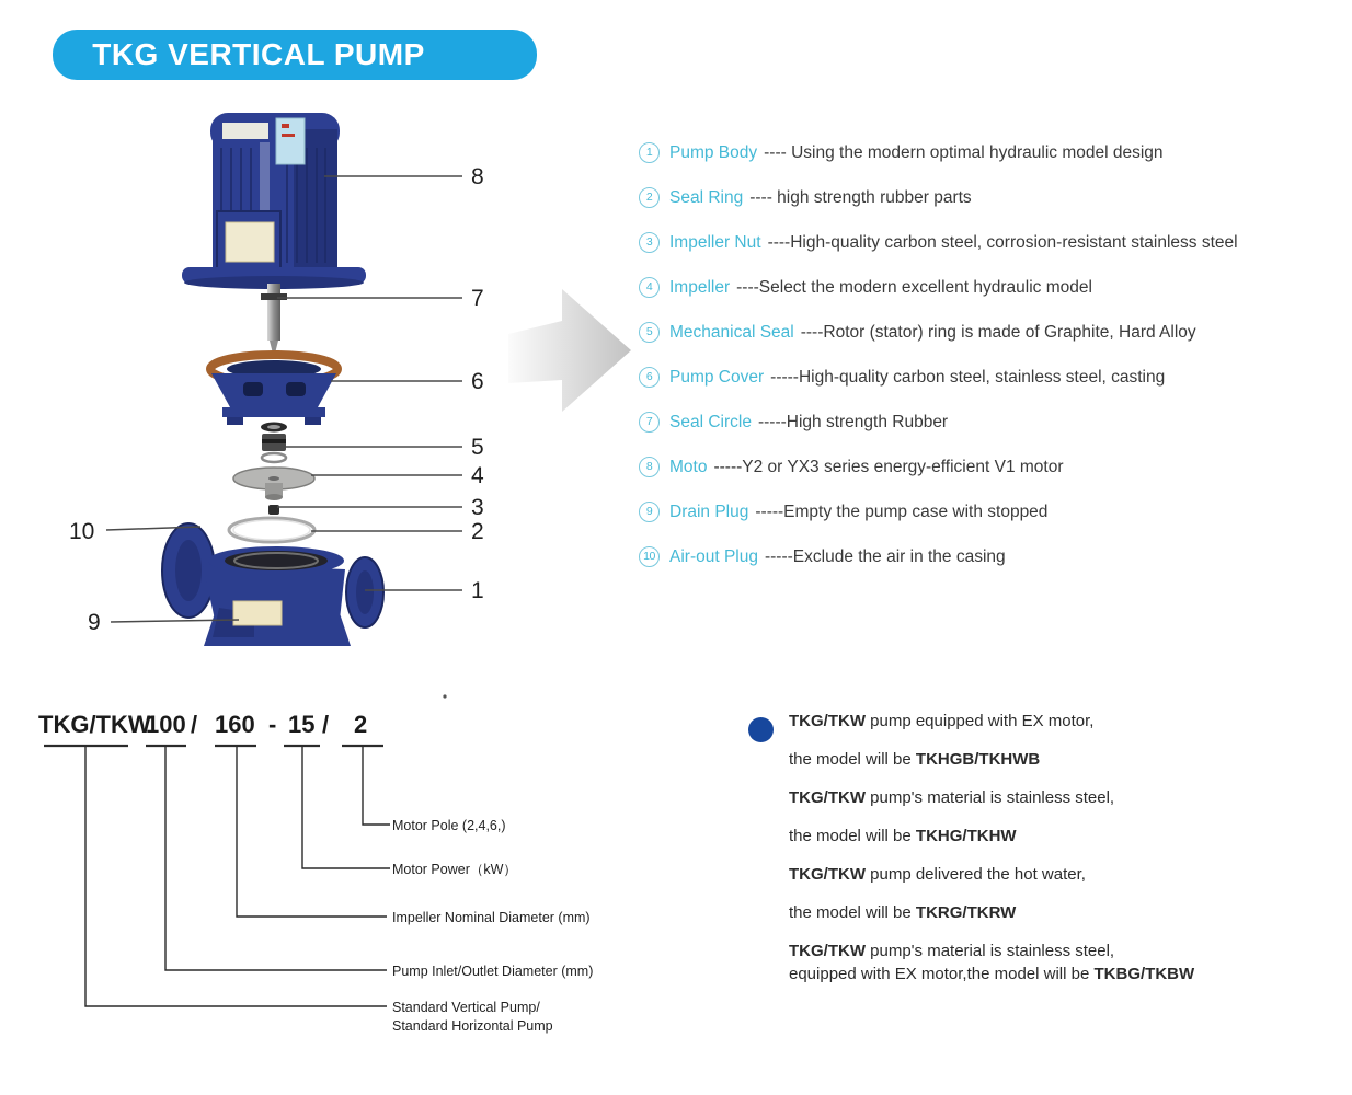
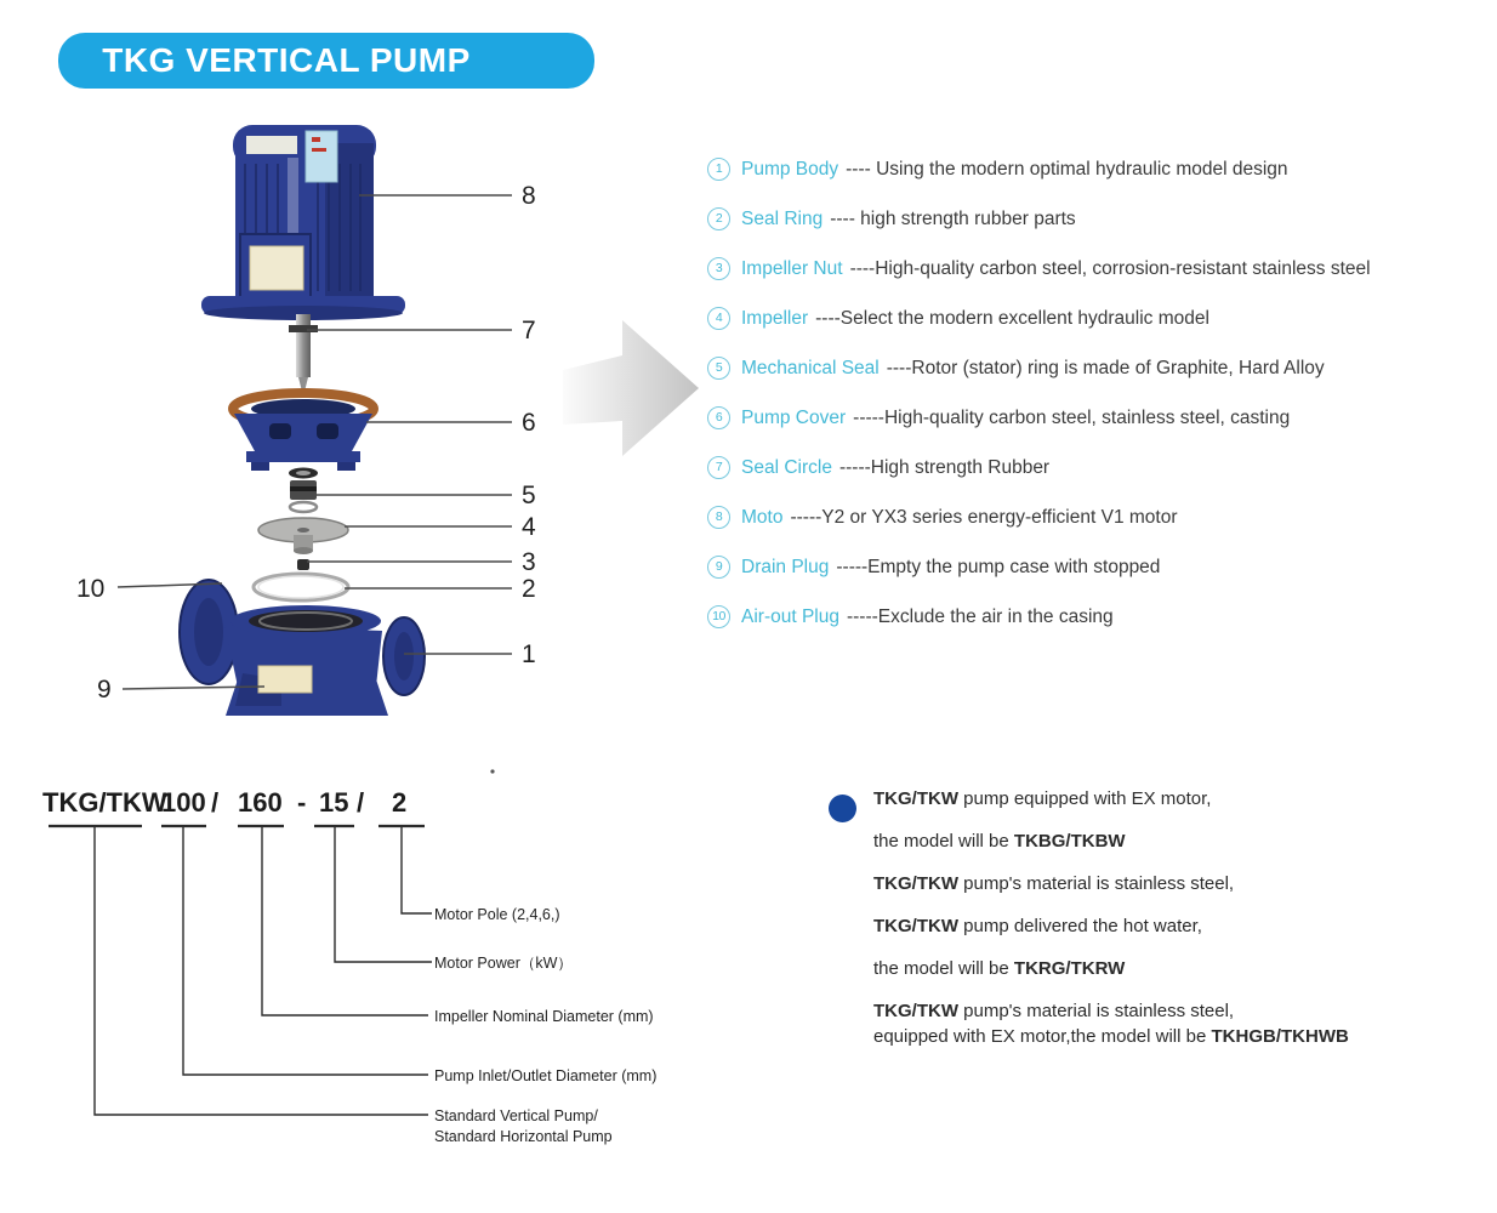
  TKG VERTICAL PUMP
  8
  7
  6
  5
  4
  3
  2
  1
  10
  9
  1
  Pump Body
  ---- Using the modern optimal hydraulic model design
  2
  Seal Ring
  ---- high strength rubber parts
  3
  Impeller Nut
  ----High-quality carbon steel, corrosion-resistant stainless steel
  4
  Impeller
  ----Select the modern excellent hydraulic model
  5
  Mechanical Seal
  ----Rotor (stator) ring is made of Graphite, Hard Alloy
  6
  Pump Cover
  -----High-quality carbon steel, stainless steel, casting
  7
  Seal Circle
  -----High strength Rubber
  8
  Moto
  -----Y2 or YX3 series energy-efficient V1 motor
  9
  Drain Plug
  -----Empty the pump case with stopped
  10
  Air-out Plug
  -----Exclude the air in the casing
  TKG/TKW
  100
  /
  160
  -
  15
  /
  2
  Motor Pole (2,4,6,)
  Motor Power（kW）
  Impeller Nominal Diameter (mm)
  Pump Inlet/Outlet Diameter (mm)
  Standard Vertical Pump/
  Standard Horizontal Pump
  TKG/TKW pump equipped with EX motor,
- the model will be TKHGB/TKHWB
+ the model will be TKBG/TKBW
  TKG/TKW pump's material is stainless steel,
- the model will be TKHG/TKHW
  TKG/TKW pump delivered the hot water,
  the model will be TKRG/TKRW
  TKG/TKW pump's material is stainless steel,
- equipped with EX motor,the model will be TKBG/TKBW
+ equipped with EX motor,the model will be TKHGB/TKHWB
